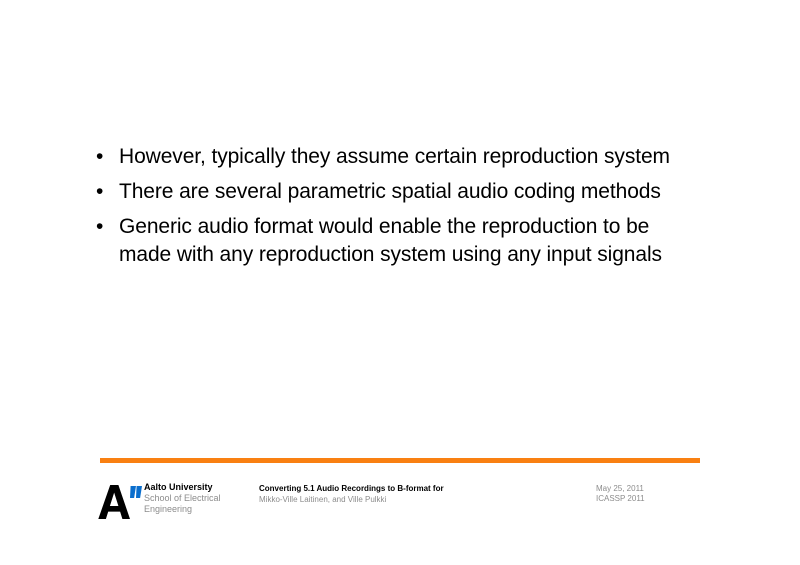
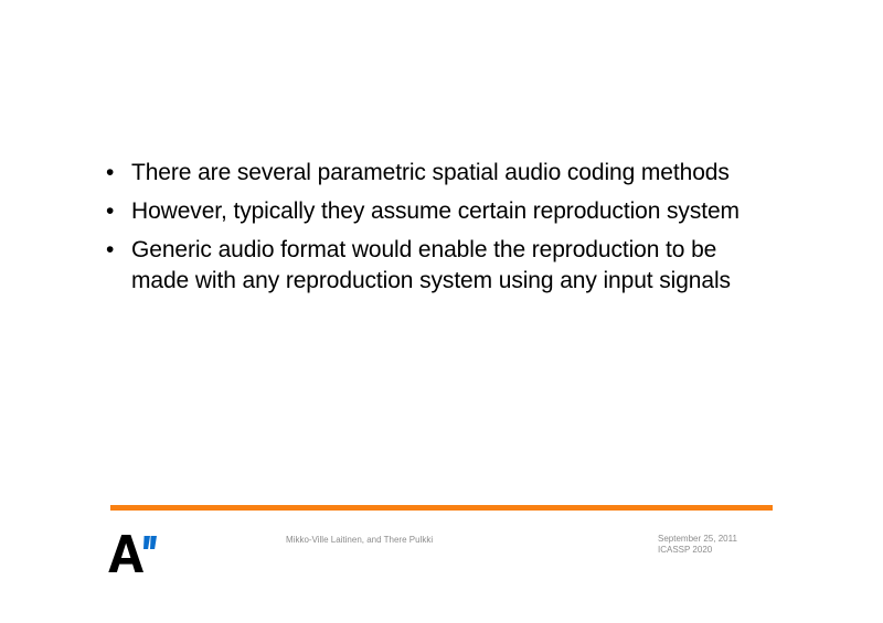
  •
- However, typically they assume certain reproduction system
+ There are several parametric spatial audio coding methods
  •
- There are several parametric spatial audio coding methods
+ However, typically they assume certain reproduction system
  •
  Generic audio format would enable the reproduction to be made with any reproduction system using any input signals
- Aalto University
- School of Electrical
- Engineering
- Converting 5.1 Audio Recordings to B-format for
- Mikko-Ville Laitinen, and Ville Pulkki
+ Mikko-Ville Laitinen, and There Pulkki
- May 25, 2011
+ September 25, 2011
- ICASSP 2011
+ ICASSP 2020
